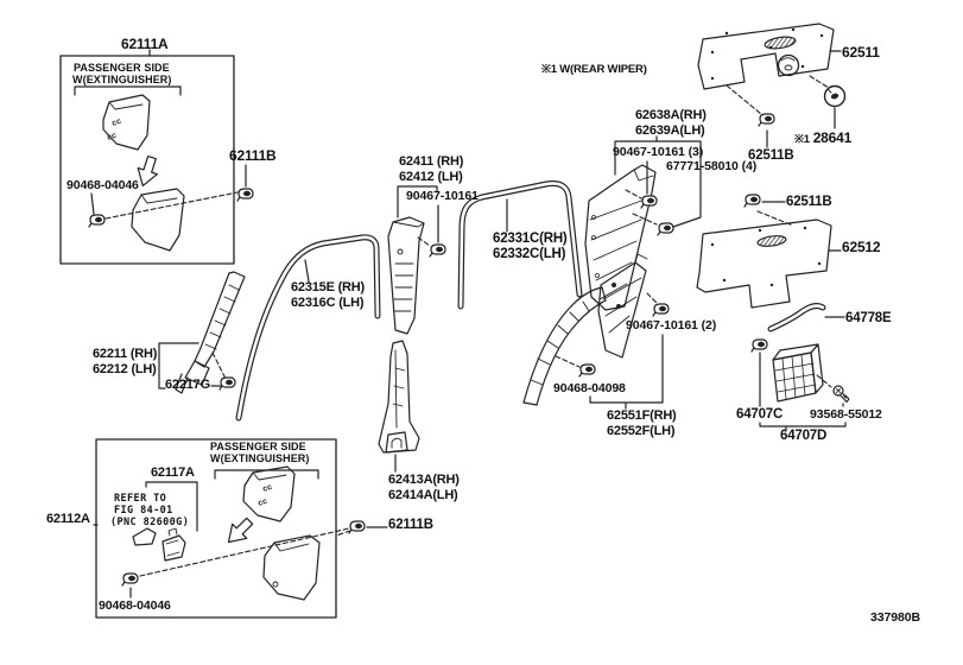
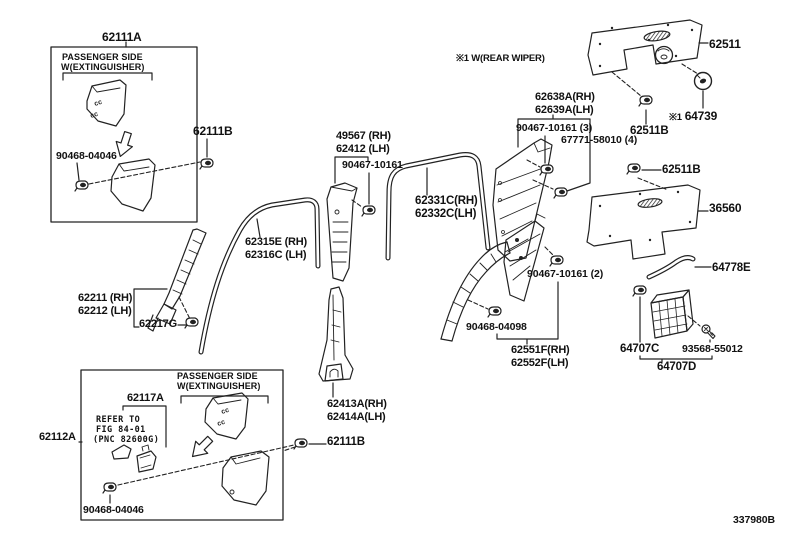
  62111A
  PASSENGER SIDE
  W(EXTINGUISHER)
  90468-04046
  62111B
- 62411 (RH)
+ 49567 (RH)
  62412 (LH)
  90467-10161
  62331C(RH)
  62332C(LH)
  62315E (RH)
  62316C (LH)
  62211 (RH)
  62212 (LH)
  62217G
  62638A(RH)
  62639A(LH)
  90467-10161 (3)
  67771-58010 (4)
  ※1 W(REAR WIPER)
  62511
  62511B
- ※1 28641
+ ※1 64739
  62511B
- 62512
+ 36560
  64778E
  90467-10161 (2)
  90468-04098
  62551F(RH)
  62552F(LH)
  64707C
  93568-55012
  64707D
  62413A(RH)
  62414A(LH)
  62111B
  PASSENGER SIDE
  W(EXTINGUISHER)
  62117A
  REFER TO
  FIG 84-01
  (PNC 82600G)
  90468-04046
  62112A
  337980B
